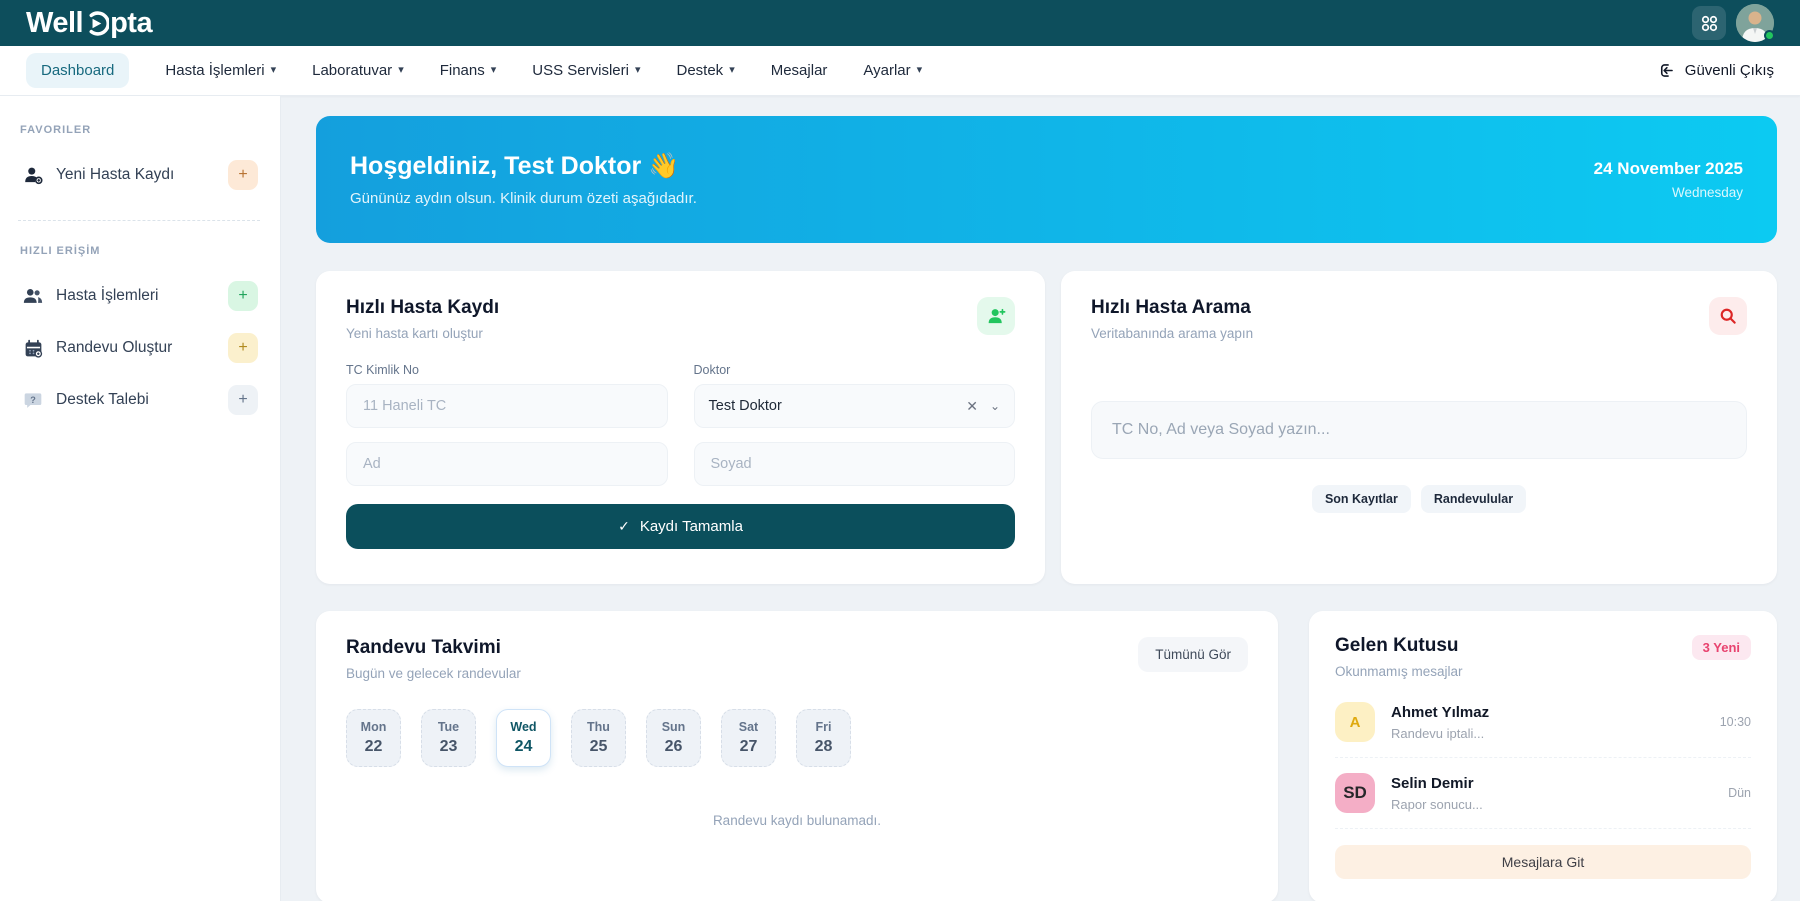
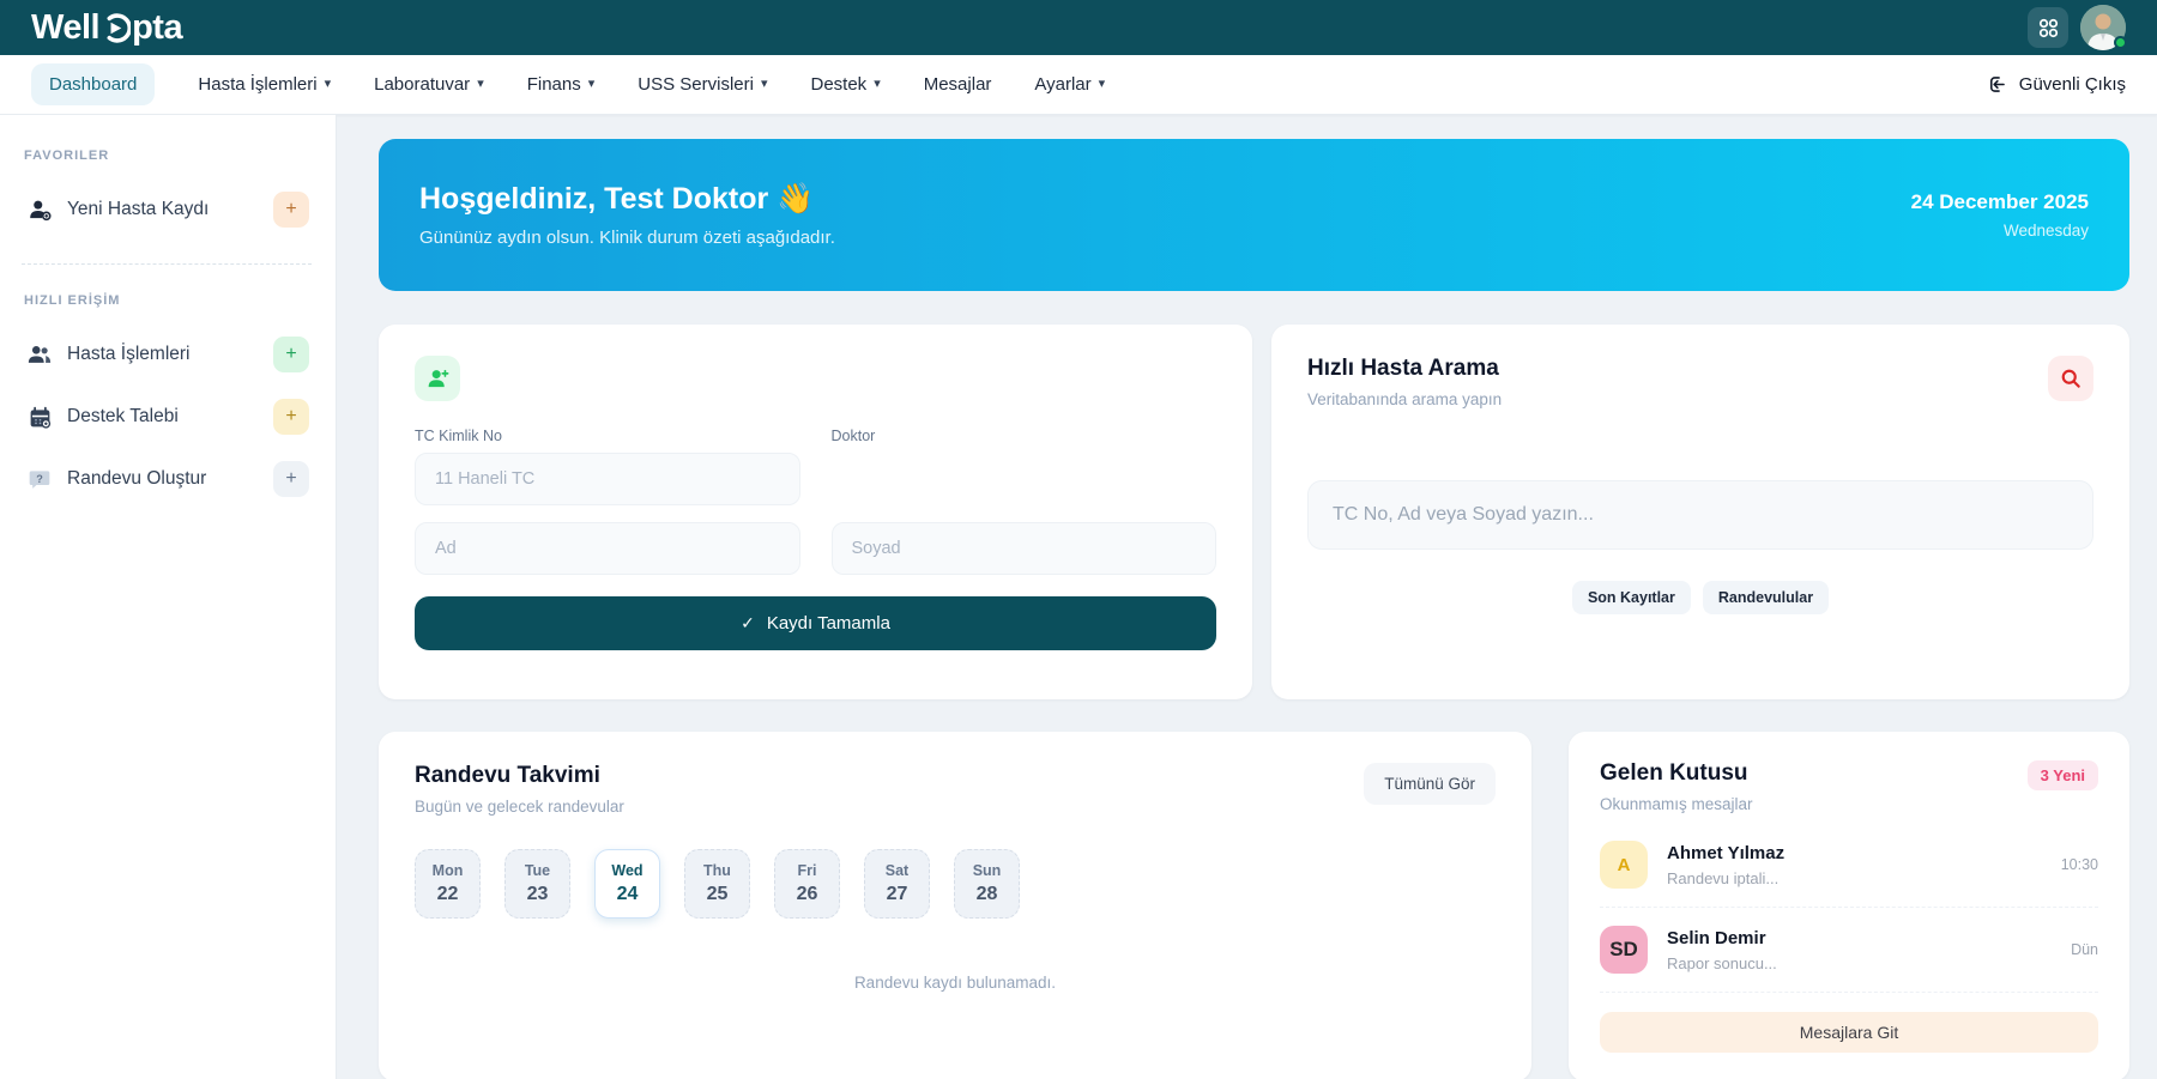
  Well
  pta
  Dashboard
  Hasta İşlemleri
  ▾
  Laboratuvar
  ▾
  Finans
  ▾
  USS Servisleri
  ▾
  Destek
  ▾
  Mesajlar
  Ayarlar
  ▾
  Güvenli Çıkış
  FAVORILER
  Yeni Hasta Kaydı
  +
  HIZLI ERİŞİM
  Hasta İşlemleri
  +
- Randevu Oluştur
+ Destek Talebi
  +
  ?
- Destek Talebi
+ Randevu Oluştur
  +
  Hoşgeldiniz, Test Doktor 👋
  Gününüz aydın olsun. Klinik durum özeti aşağıdadır.
- 24 November 2025
+ 24 December 2025
  Wednesday
- Hızlı Hasta Kaydı
- Yeni hasta kartı oluştur
  TC Kimlik No
  11 Haneli TC
  Doktor
- Test Doktor
- ✕
- ⌄
  Ad
  Soyad
  ✓
  Kaydı Tamamla
  Hızlı Hasta Arama
  Veritabanında arama yapın
  TC No, Ad veya Soyad yazın...
  Son Kayıtlar
  Randevulular
  Randevu Takvimi
  Bugün ve gelecek randevular
  Tümünü Gör
  Mon
  22
  Tue
  23
  Wed
  24
  Thu
  25
- Sun
+ Fri
  26
  Sat
  27
- Fri
+ Sun
  28
  Randevu kaydı bulunamadı.
  Gelen Kutusu
  Okunmamış mesajlar
  3 Yeni
  A
  Ahmet Yılmaz
  Randevu iptali...
  10:30
  SD
  Selin Demir
  Rapor sonucu...
  Dün
  Mesajlara Git
